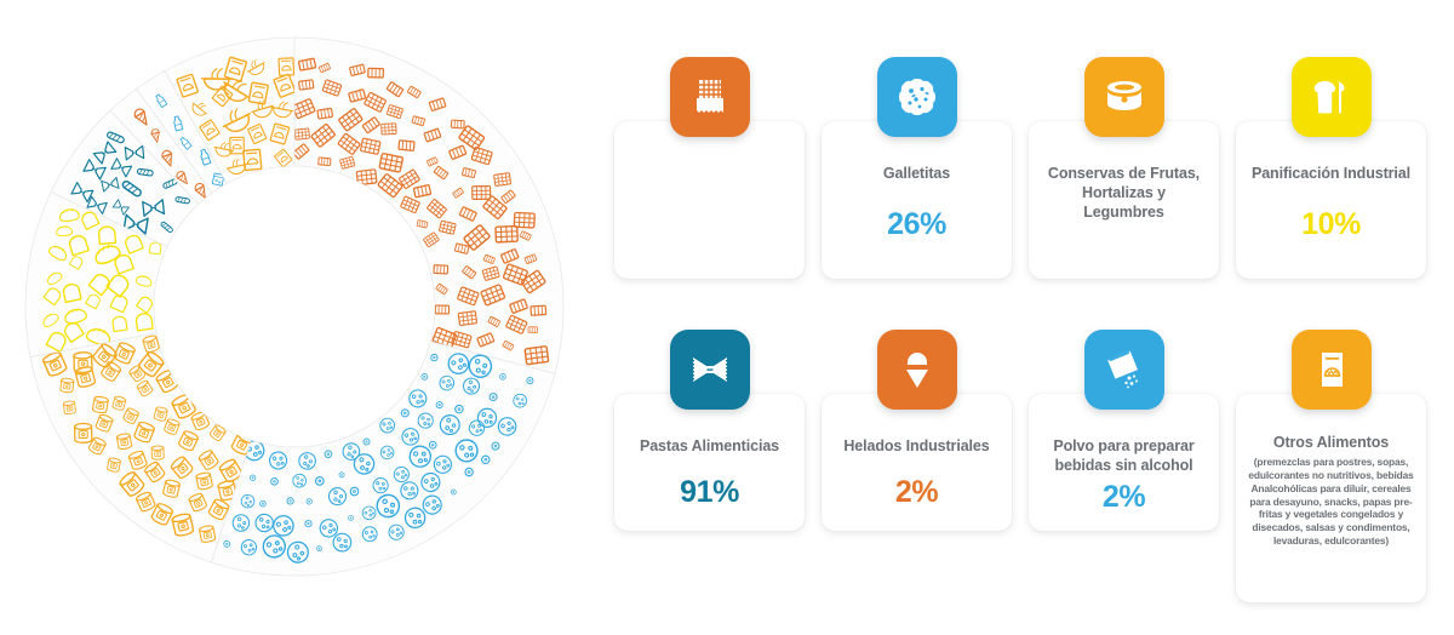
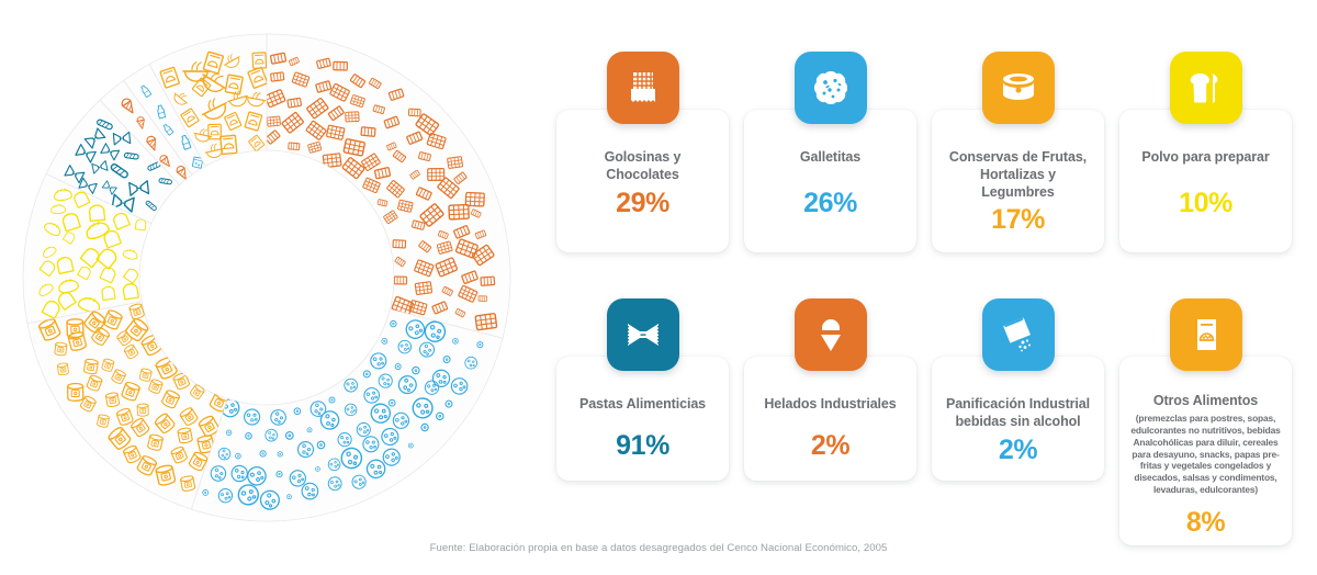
+ Golosinas y
+ Chocolates
+ 29%
  Galletitas
  26%
  Conservas de Frutas,
  Hortalizas y Legumbres
+ 17%
- Panificación Industrial
+ Polvo para preparar
  10%
  Pastas Alimenticias
  91%
  Helados Industriales
  2%
- Polvo para preparar
+ Panificación Industrial
  bebidas sin alcohol
  2%
  Otros Alimentos
  (premezclas para postres, sopas, edulcorantes no nutritivos, bebidas Analcohólicas para diluir, cereales para desayuno, snacks, papas pre-fritas y vegetales congelados y disecados, salsas y condimentos, levaduras, edulcorantes)
+ 8%
+ Fuente: Elaboración propia en base a datos desagregados del Cenco Nacional Económico, 2005
